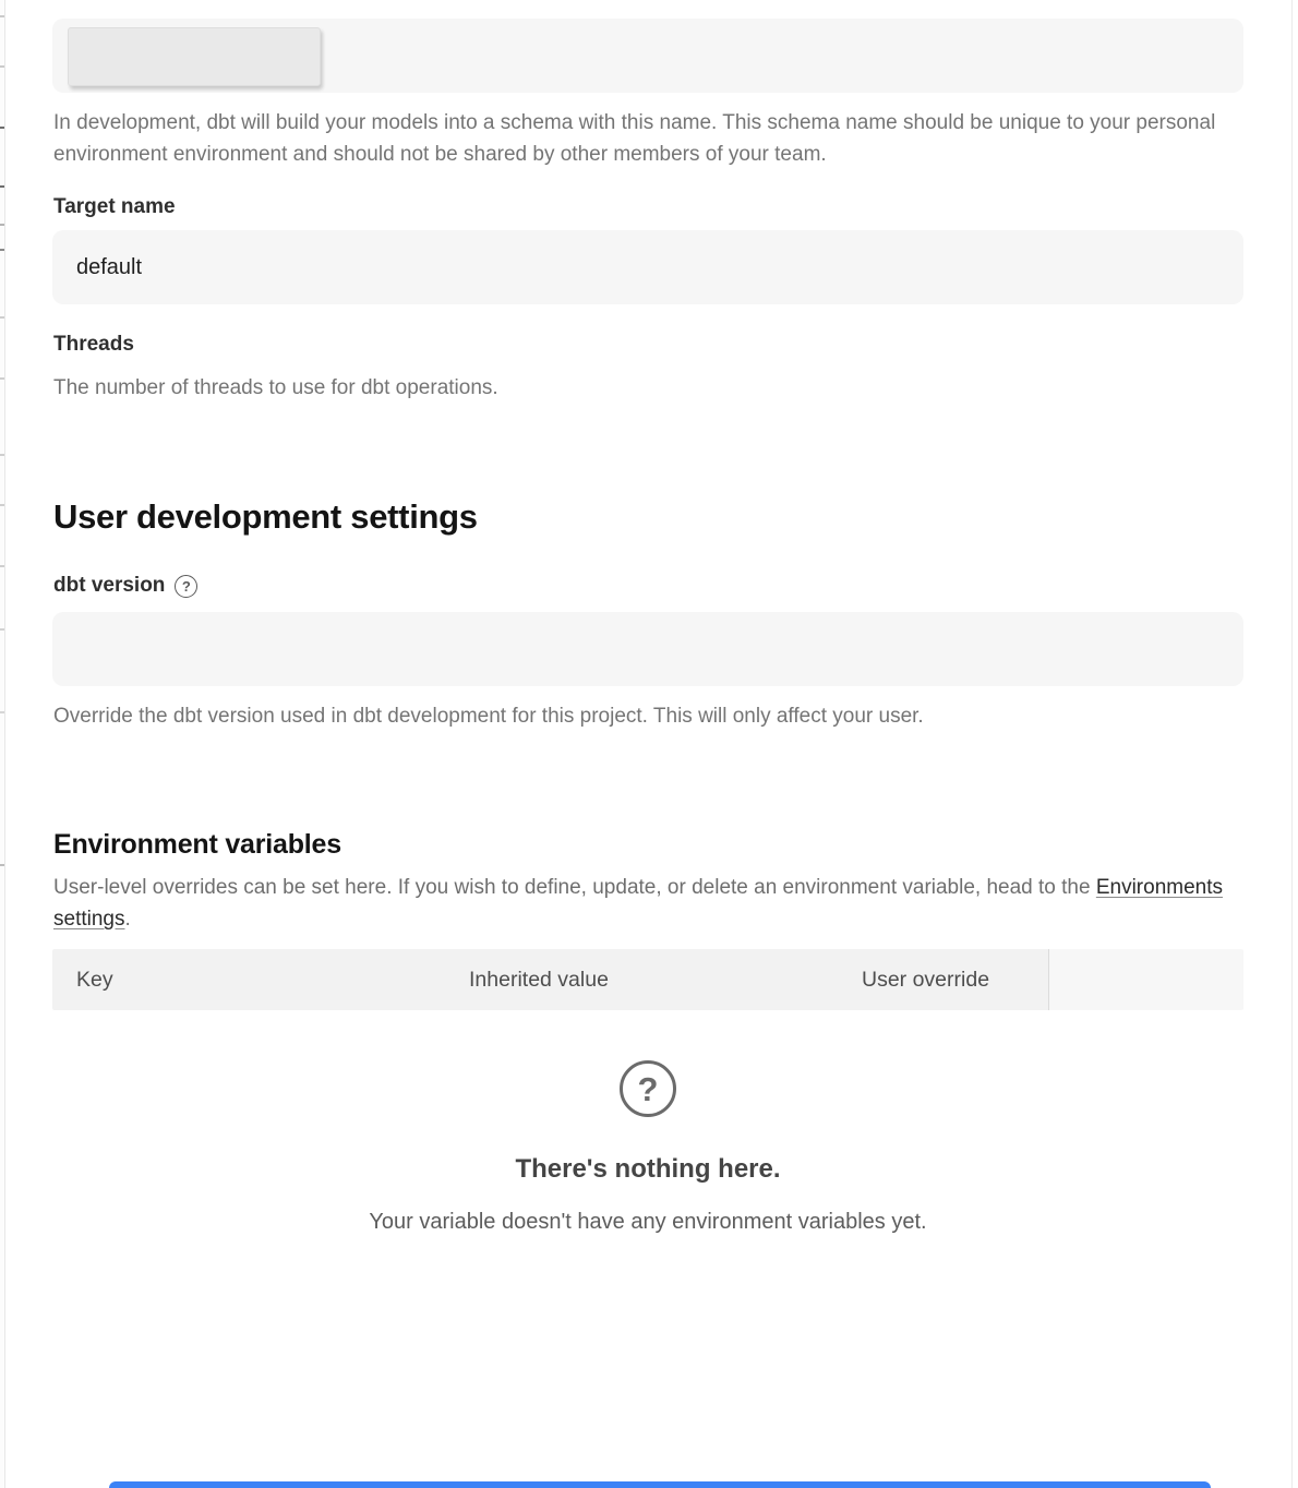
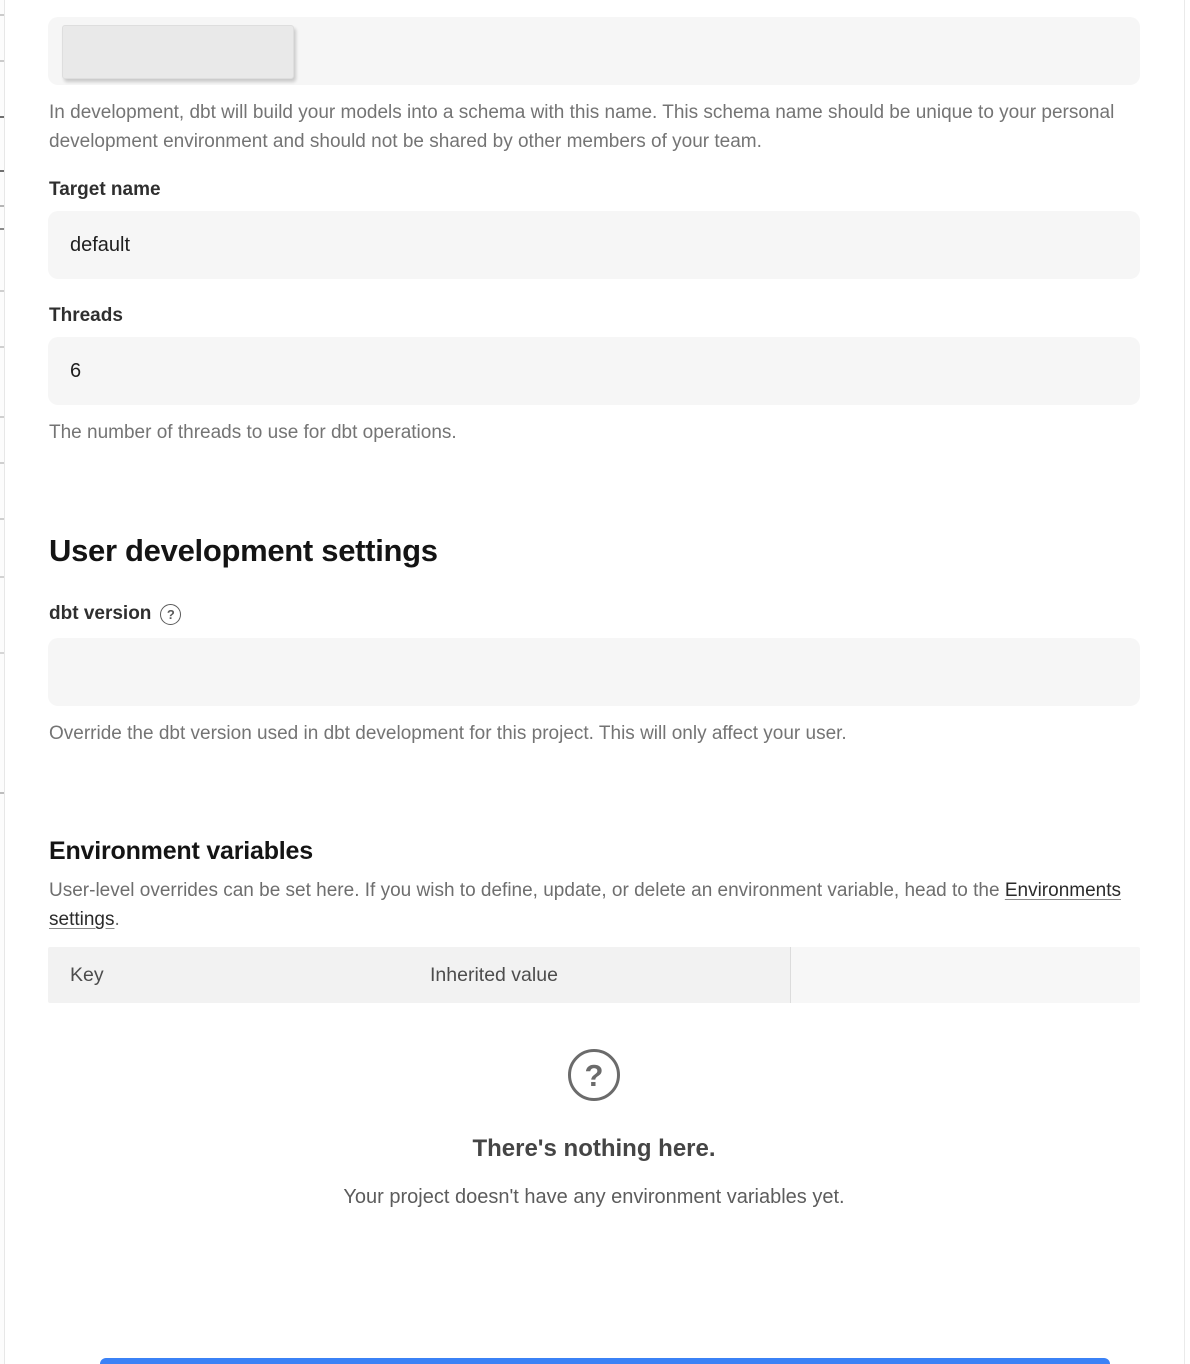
- In development, dbt will build your models into a schema with this name. This schema name should be unique to your personal environment environment and should not be shared by other members of your team.
+ In development, dbt will build your models into a schema with this name. This schema name should be unique to your personal development environment and should not be shared by other members of your team.
  Target name
  default
  Threads
+ 6
  The number of threads to use for dbt operations.
  User development settings
  dbt version
  ?
  Override the dbt version used in dbt development for this project. This will only affect your user.
  Environment variables
  User-level overrides can be set here. If you wish to define, update, or delete an environment variable, head to the Environments settings.
  Key
  Inherited value
- User override
  ?
  There's nothing here.
- Your variable doesn't have any environment variables yet.
+ Your project doesn't have any environment variables yet.
